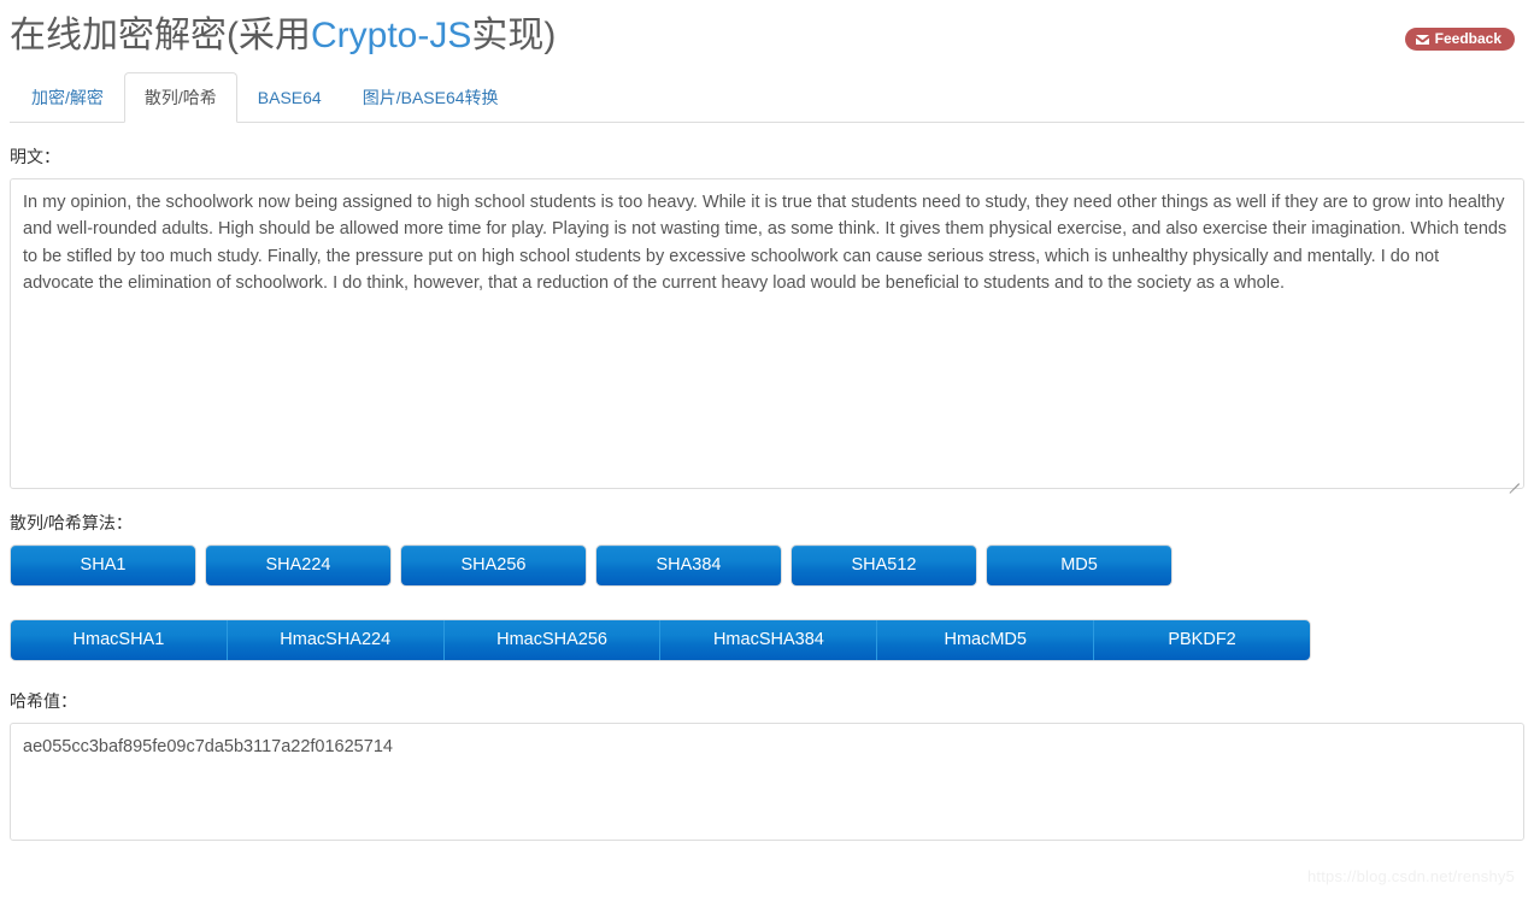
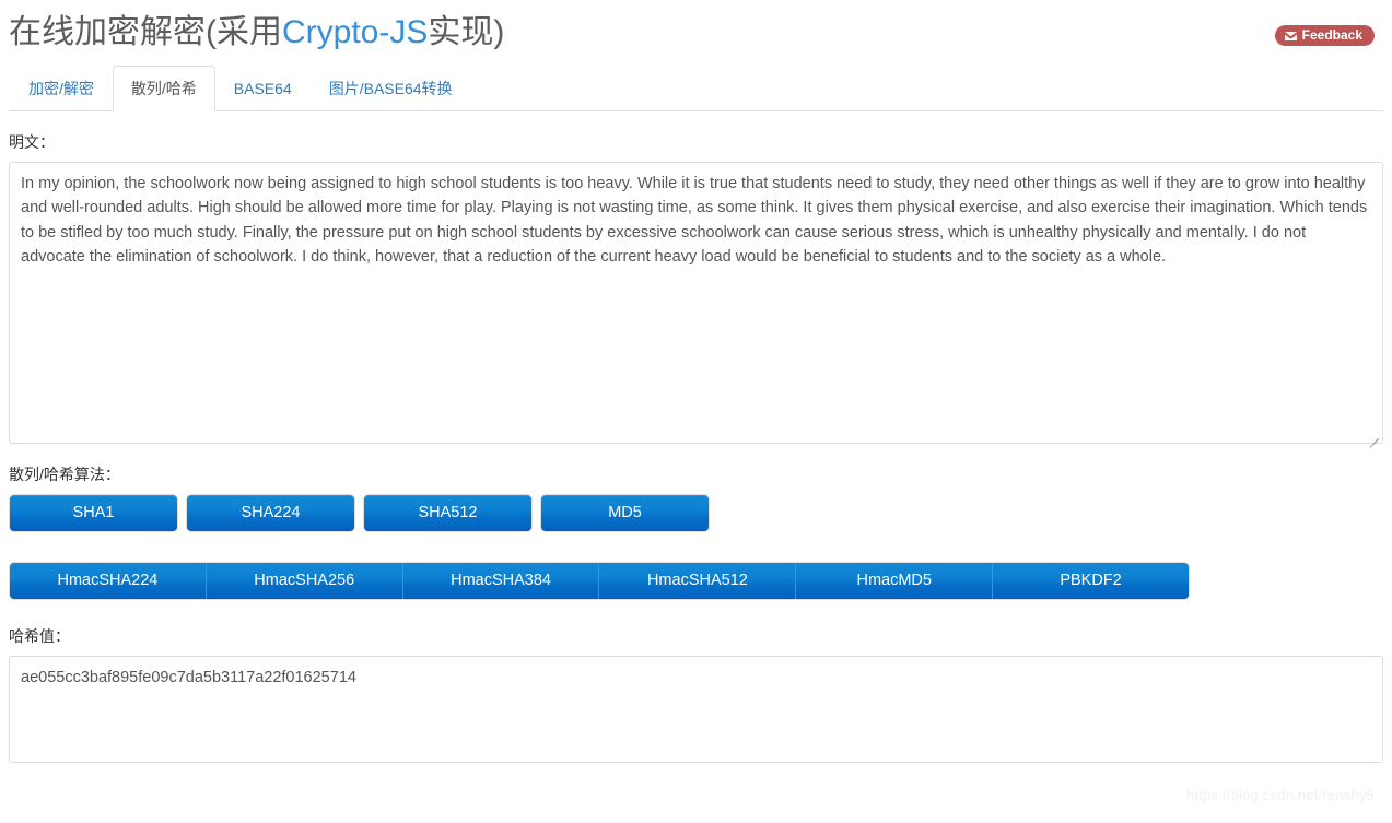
  在线加密解密(采用Crypto-JS实现)
  Feedback
  加密/解密
  散列/哈希
  BASE64
  图片/BASE64转换
  明文：
  散列/哈希算法：
  SHA1
  SHA224
- SHA256
- SHA384
  SHA512
  MD5
- HmacSHA1
  HmacSHA224
  HmacSHA256
  HmacSHA384
+ HmacSHA512
  HmacMD5
  PBKDF2
  哈希值：
  ae055cc3baf895fe09c7da5b3117a22f01625714
